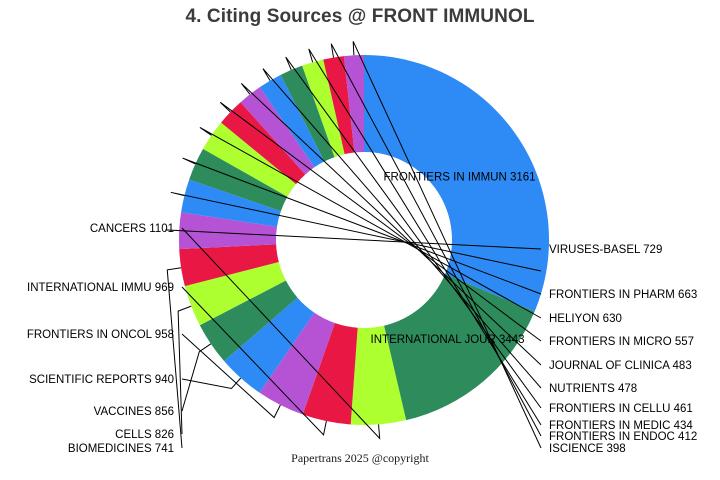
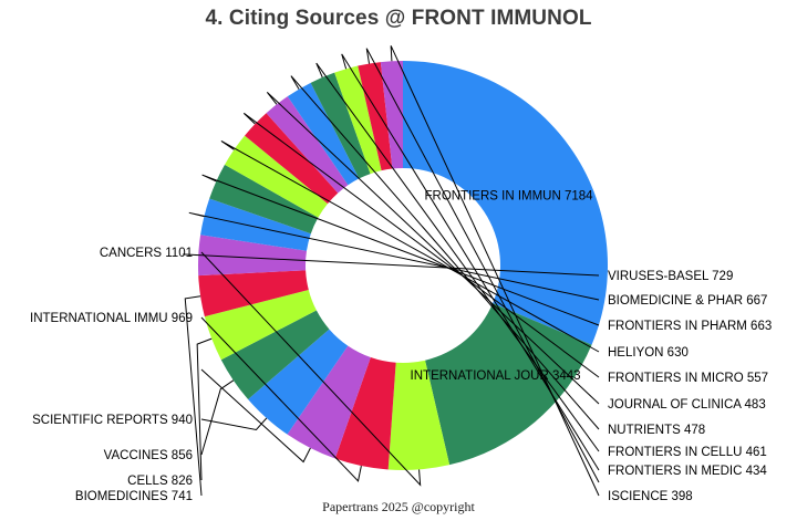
  4. Citing Sources @ FRONT IMMUNOL
- FRONTIERS IN IMMUN 3161
+ FRONTIERS IN IMMUN 7184
  INTERNATIONAL JOUR 3443
  CANCERS 1101
  INTERNATIONAL IMMU 969
- FRONTIERS IN ONCOL 958
  SCIENTIFIC REPORTS 940
  VACCINES 856
  CELLS 826
  BIOMEDICINES 741
  VIRUSES-BASEL 729
+ BIOMEDICINE & PHAR 667
  FRONTIERS IN PHARM 663
  HELIYON 630
  FRONTIERS IN MICRO 557
  JOURNAL OF CLINICA 483
  NUTRIENTS 478
  FRONTIERS IN CELLU 461
  FRONTIERS IN MEDIC 434
- FRONTIERS IN ENDOC 412
  ISCIENCE 398
  Papertrans 2025 @copyright
